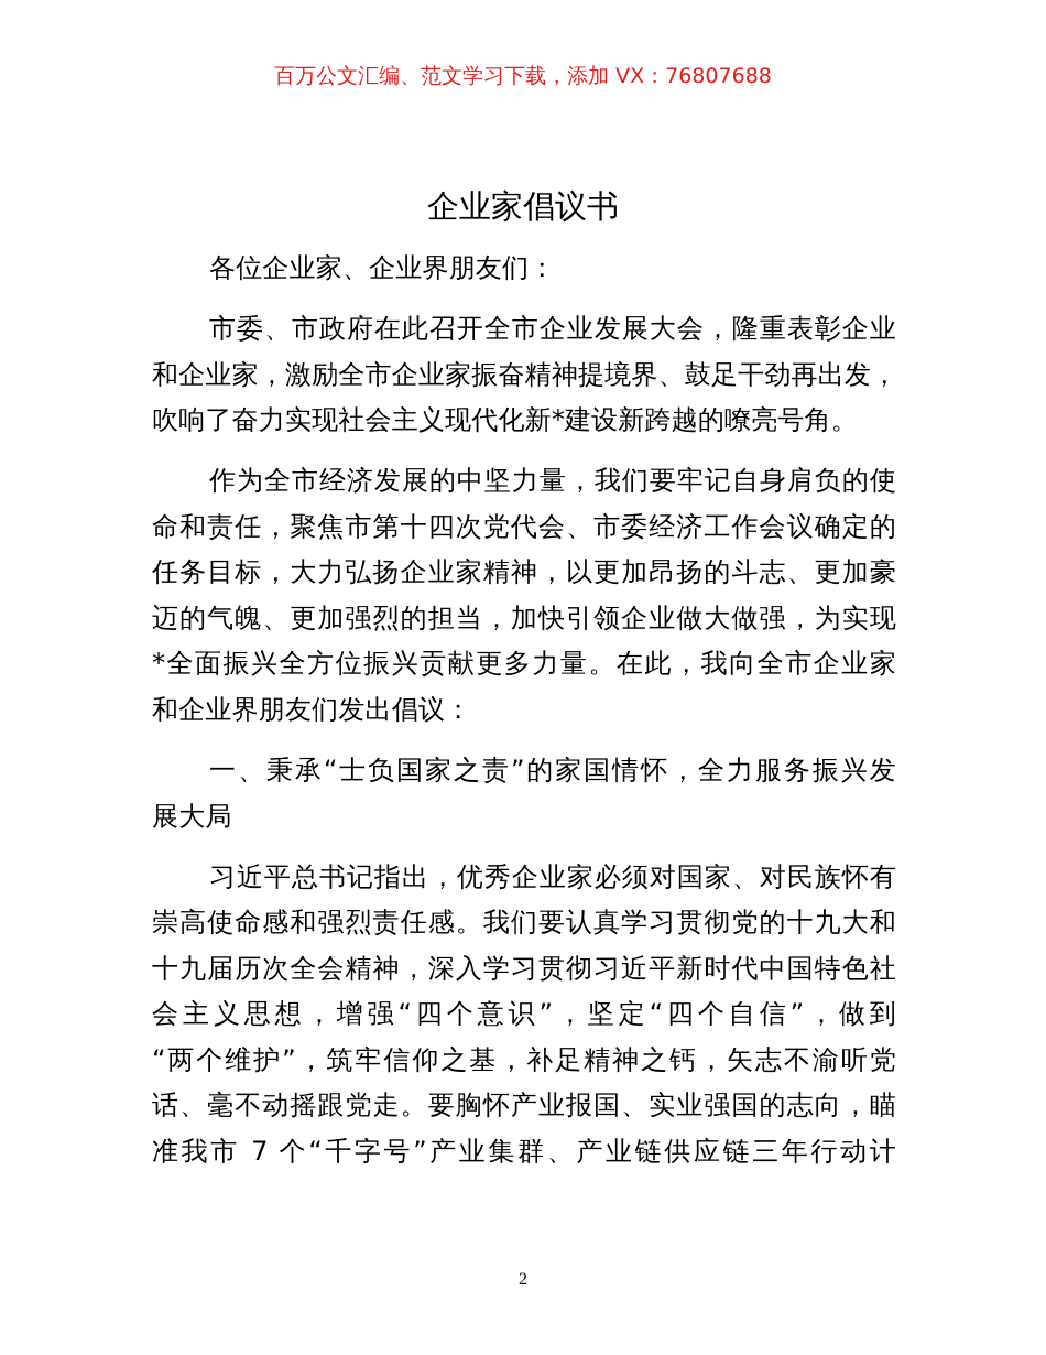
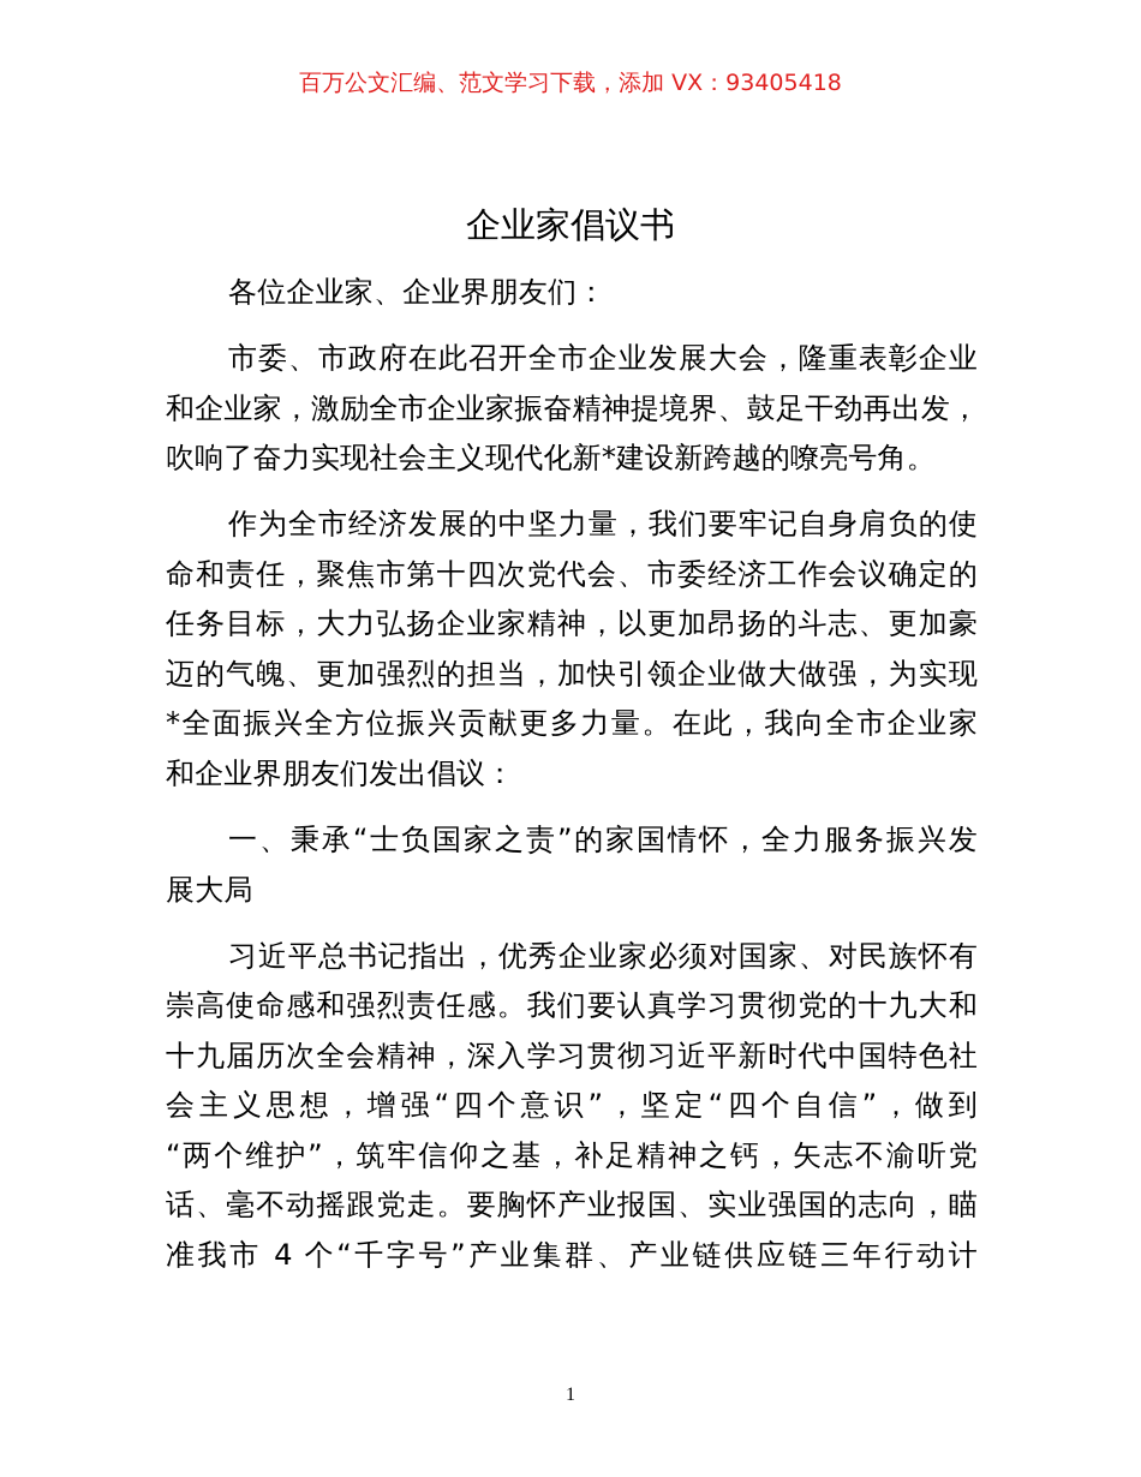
- 百万公文汇编、范文学习下载，添加 VX：76807688
+ 百万公文汇编、范文学习下载，添加 VX：93405418
  企业家倡议书
  各位企业家、企业界朋友们：
  市委、市政府在此召开全市企业发展大会，隆重表彰企业
  和企业家，激励全市企业家振奋精神提境界、鼓足干劲再出发，
  吹响了奋力实现社会主义现代化新*建设新跨越的嘹亮号角。
  作为全市经济发展的中坚力量，我们要牢记自身肩负的使
  命和责任，聚焦市第十四次党代会、市委经济工作会议确定的
  任务目标，大力弘扬企业家精神，以更加昂扬的斗志、更加豪
  迈的气魄、更加强烈的担当，加快引领企业做大做强，为实现
  *全面振兴全方位振兴贡献更多力量。在此，我向全市企业家
  和企业界朋友们发出倡议：
  一、秉承“士负国家之责”的家国情怀，全力服务振兴发
  展大局
  习近平总书记指出，优秀企业家必须对国家、对民族怀有
  崇高使命感和强烈责任感。我们要认真学习贯彻党的十九大和
  十九届历次全会精神，深入学习贯彻习近平新时代中国特色社
  会主义思想，增强“四个意识”，坚定“四个自信”，做到
  “两个维护”，筑牢信仰之基，补足精神之钙，矢志不渝听党
  话、毫不动摇跟党走。要胸怀产业报国、实业强国的志向，瞄
- 准我市 7 个“千字号”产业集群、产业链供应链三年行动计
+ 准我市 4 个“千字号”产业集群、产业链供应链三年行动计
- 2
+ 1
